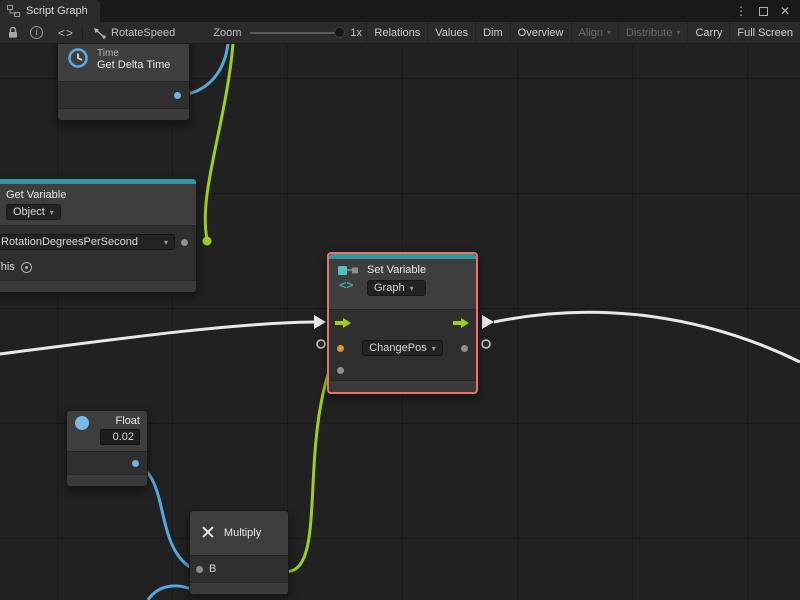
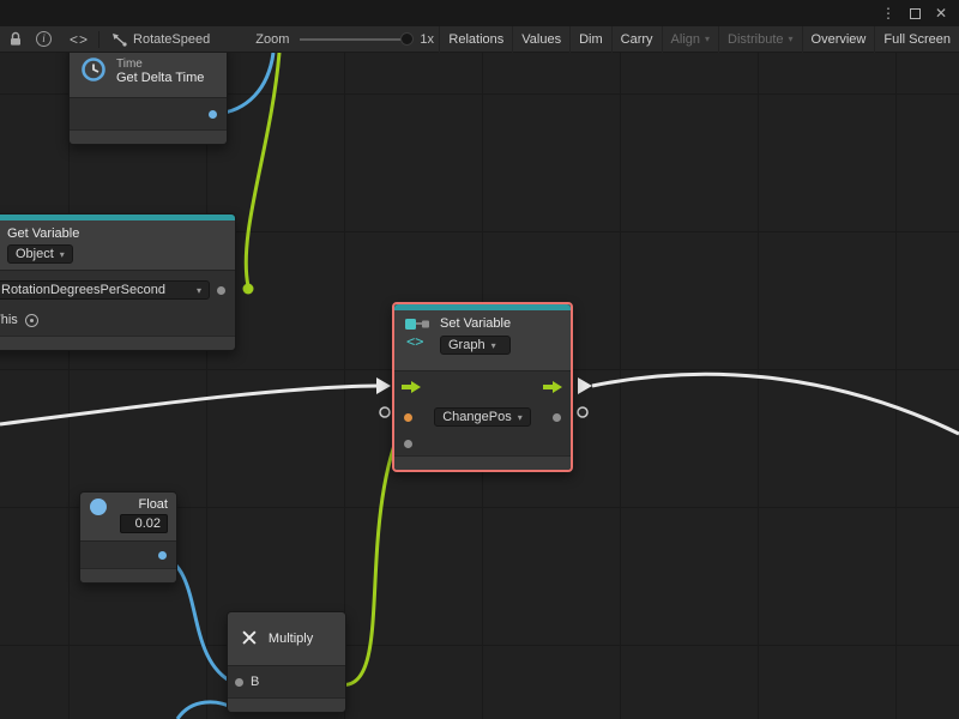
- Script Graph
  ⋮
  ✕
  i
  <>
  RotateSpeed
  Zoom
  1x
  Relations
  Values
  Dim
- Overview
+ Carry
  Align
  ▾
  Distribute
  ▾
- Carry
+ Overview
  Full Screen
  Time
  Get Delta Time
  Get Variable
  Object
  ▾
  RotationDegreesPerSecond
  ▾
  his
  <>
  Set Variable
  Graph
  ▾
  ChangePos
  ▾
  Float
  0.02
  ✕
  Multiply
  B
